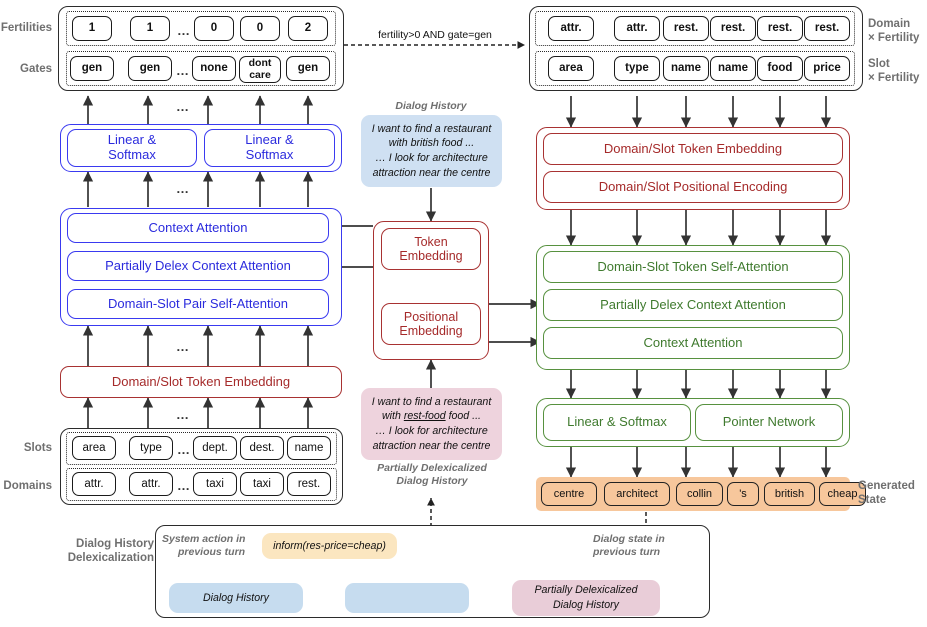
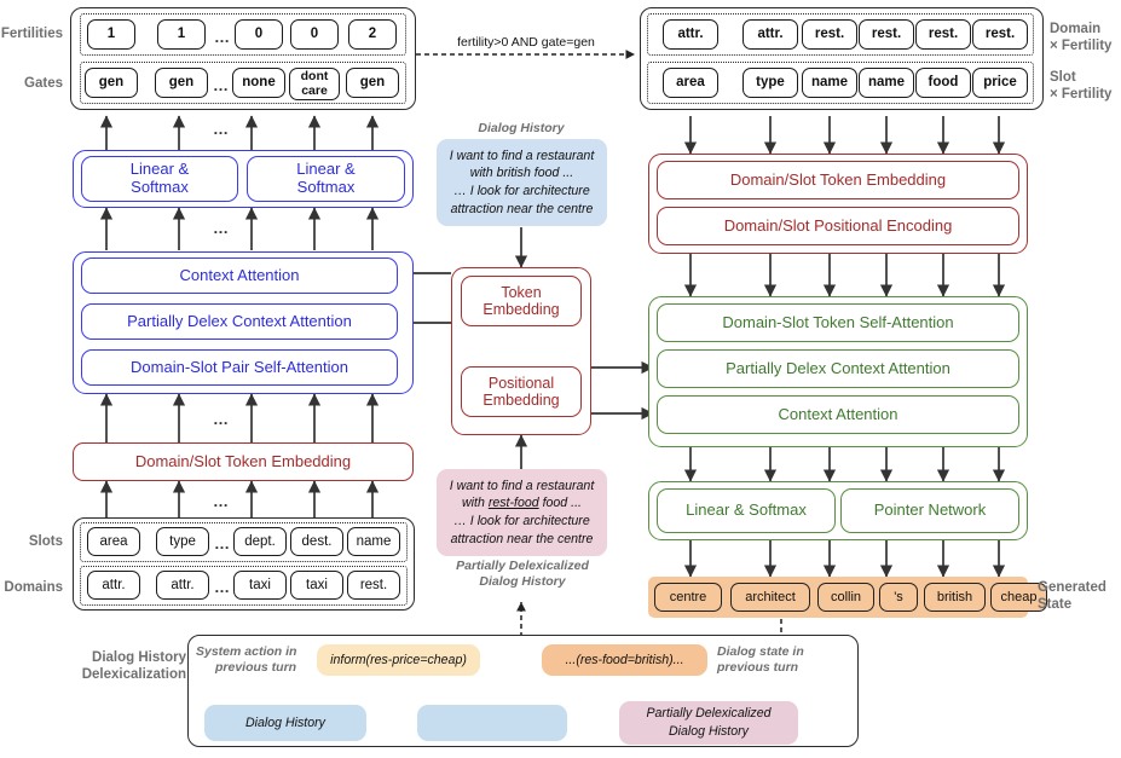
  Fertilities
  Gates
  1
  1
  …
  0
  0
  2
  gen
  gen
  …
  none
  dont care
  gen
  fertility>0 AND gate=gen
  attr.
  attr.
  rest.
  rest.
  rest.
  rest.
  area
  type
  name
  name
  food
  price
  Domain
  × Fertility
  Slot
  × Fertility
  …
  Linear &
  Softmax
  Linear &
  Softmax
  …
  Context Attention
  Partially Delex Context Attention
  Domain-Slot Pair Self-Attention
  …
  Domain/Slot Token Embedding
  …
  Slots
  Domains
  area
  type
  …
  dept.
  dest.
  name
  attr.
  attr.
  …
  taxi
  taxi
  rest.
  Dialog History
  I want to find a restaurant
  with british food ...
  … I look for architecture
  attraction near the centre
  Token
  Embedding
  Positional
  Embedding
  I want to find a restaurant
  with rest-food food ...
  … I look for architecture
  attraction near the centre
  Partially Delexicalized
  Dialog History
  Domain/Slot Token Embedding
  Domain/Slot Positional Encoding
  Domain-Slot Token Self-Attention
  Partially Delex Context Attention
  Context Attention
  Linear & Softmax
  Pointer Network
  centre
  architect
  collin
  's
  british
  cheap
  Generated
  State
  Dialog History
  Delexicalization
  System action in
  previous turn
  inform(res-price=cheap)
+ ...(res-food=british)...
  Dialog state in
  previous turn
  Dialog History
  Partially Delexicalized
  Dialog History
